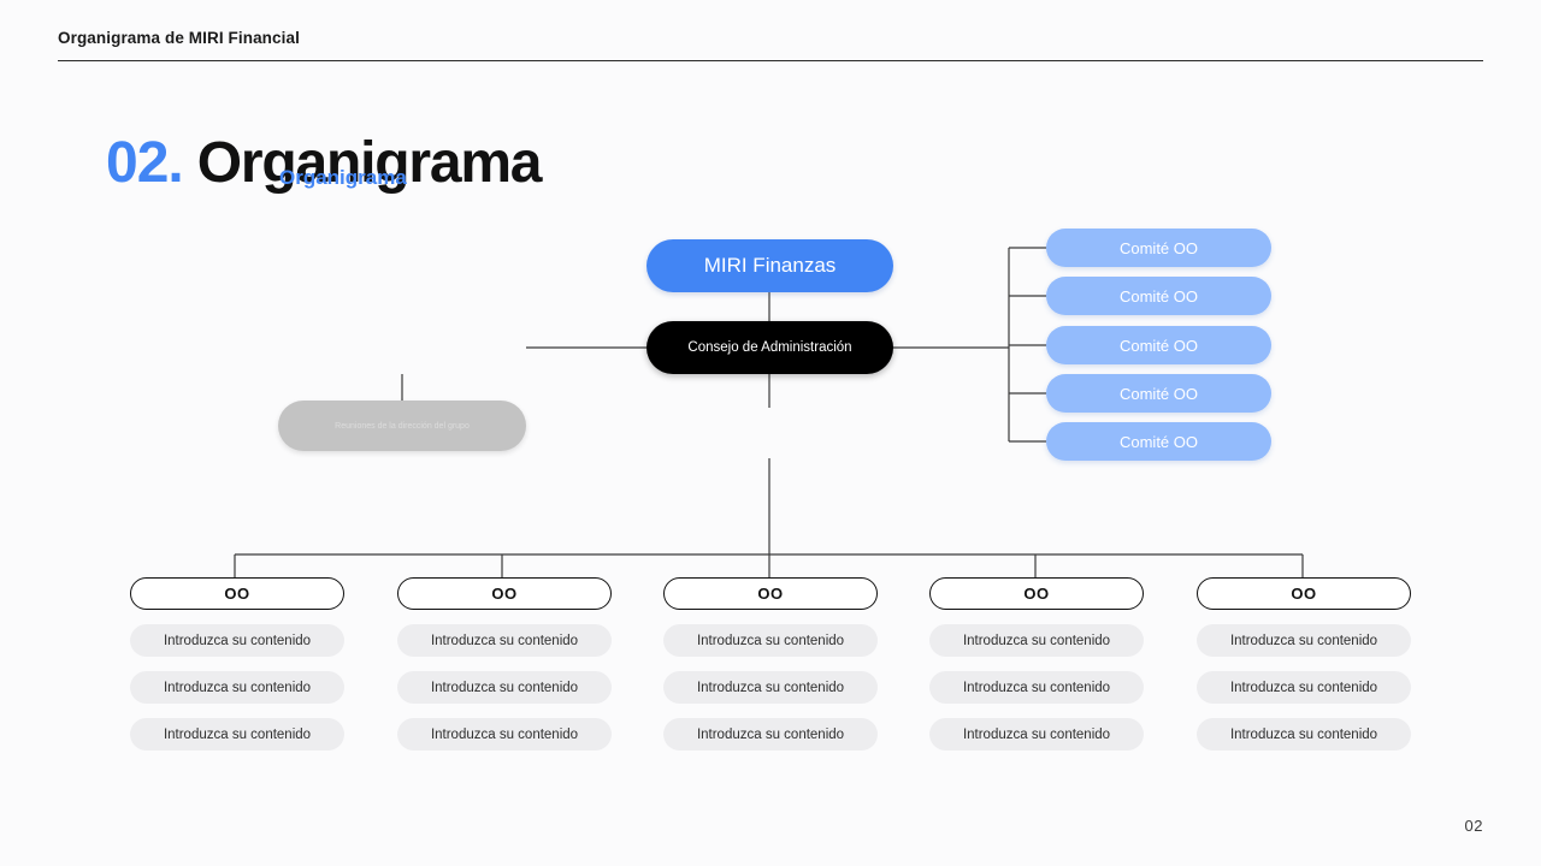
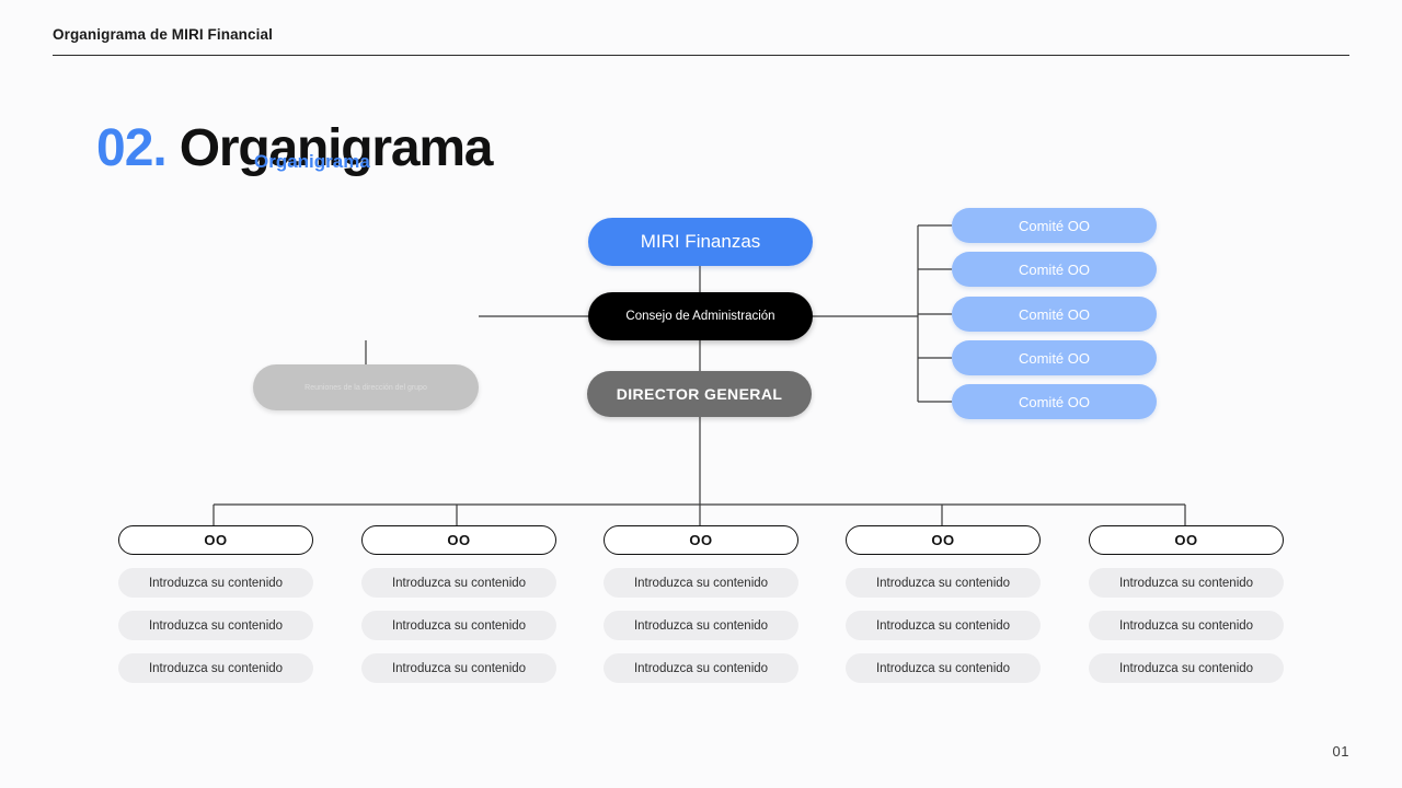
  Organigrama de MIRI Financial
  02.
  Organigrama
  Organigrama
  MIRI Finanzas
  Consejo de Administración
+ DIRECTOR GENERAL
  Comité OO
  Comité OO
  Comité OO
  Comité OO
  Comité OO
  OO
  Introduzca su contenido
  Introduzca su contenido
  Introduzca su contenido
  OO
  Introduzca su contenido
  Introduzca su contenido
  Introduzca su contenido
  OO
  Introduzca su contenido
  Introduzca su contenido
  Introduzca su contenido
  OO
  Introduzca su contenido
  Introduzca su contenido
  Introduzca su contenido
  OO
  Introduzca su contenido
  Introduzca su contenido
  Introduzca su contenido
- 02
+ 01
